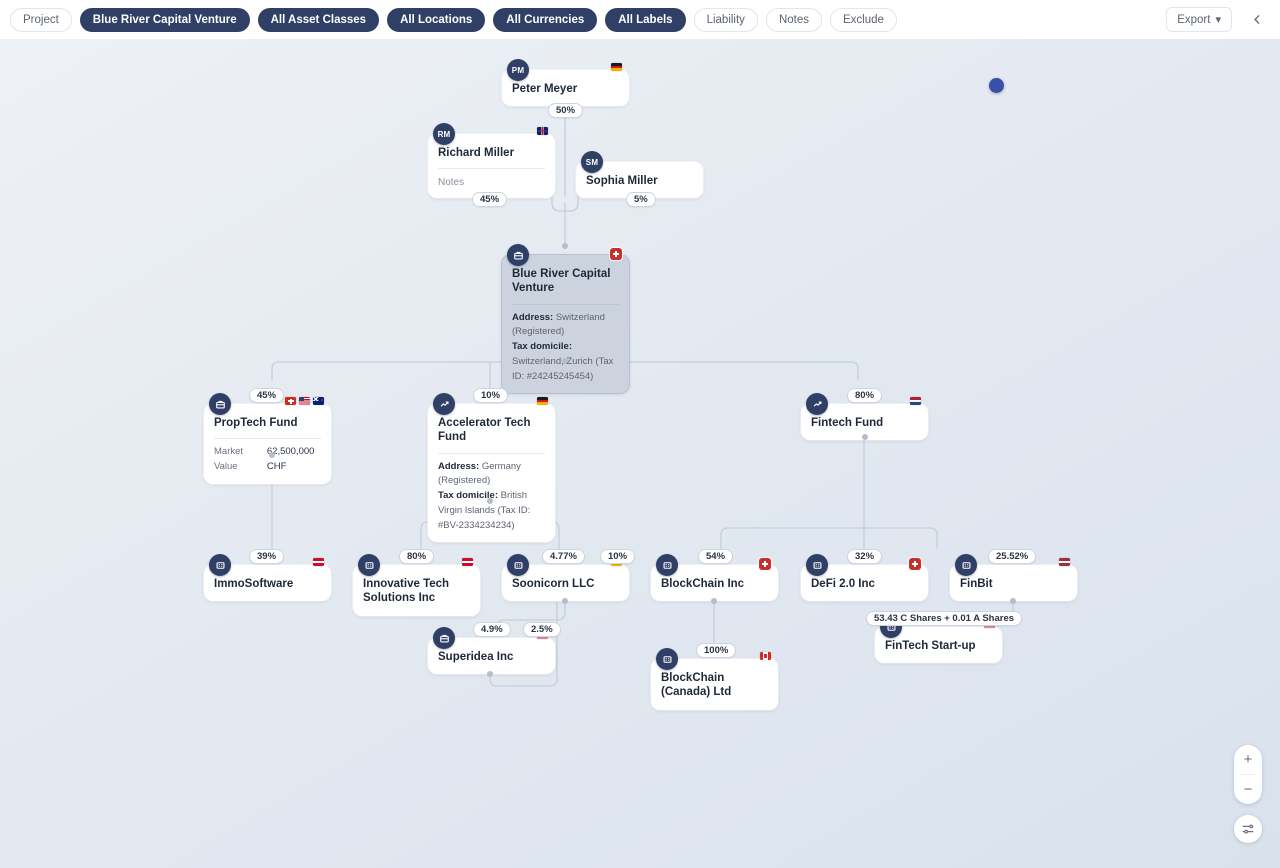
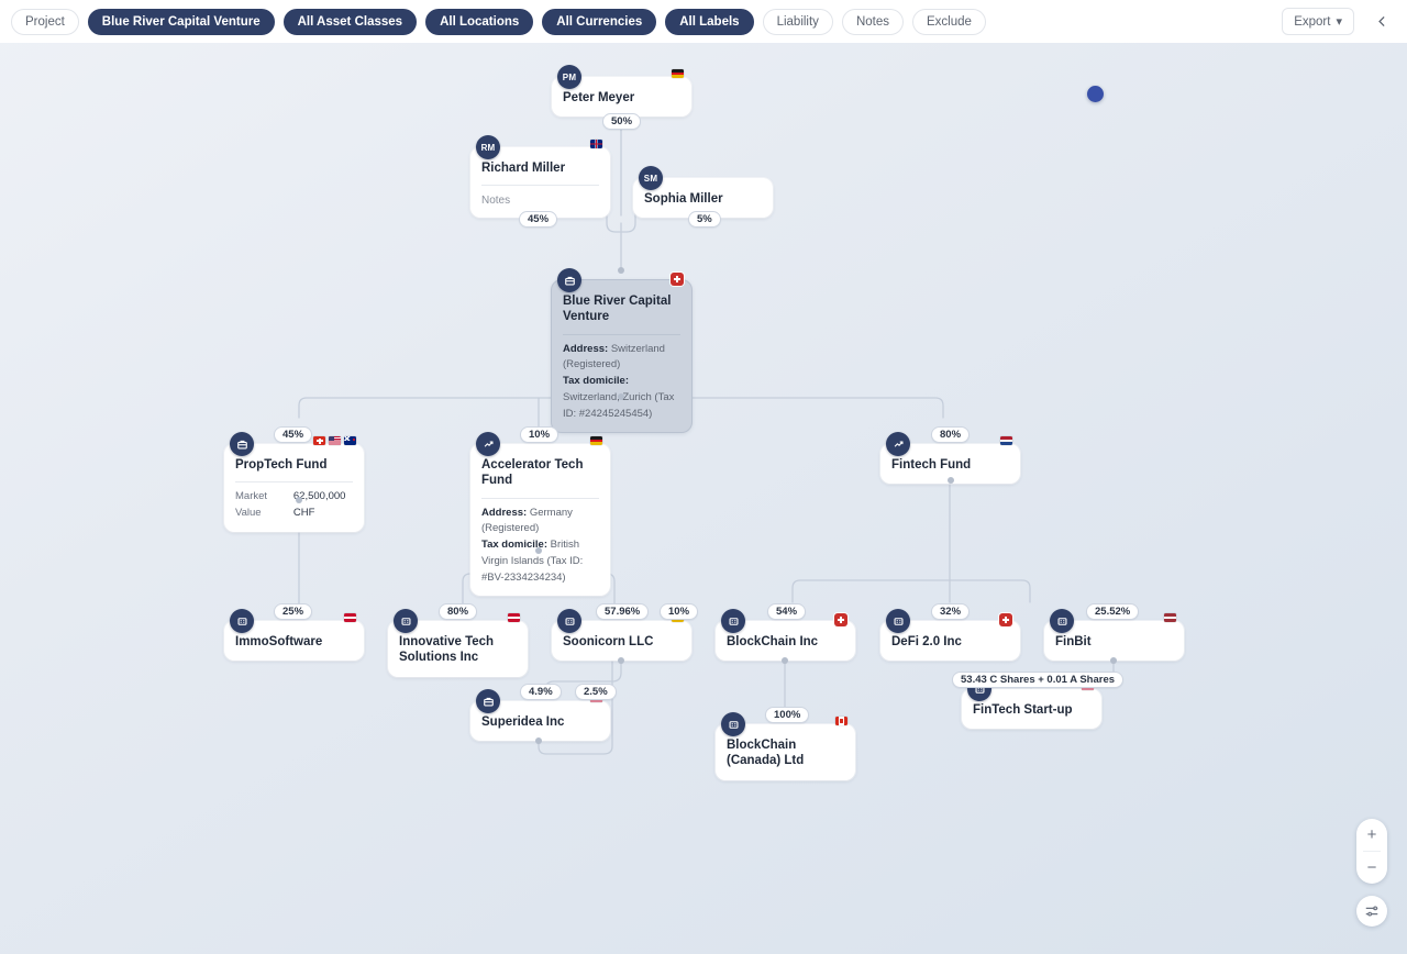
  Project
  Blue River Capital Venture
  All Asset Classes
  All Locations
  All Currencies
  All Labels
  Liability
  Notes
  Exclude
  Export
  ▾
  PM
  Peter Meyer
  RM
  Richard Miller
  Notes
  SM
  Sophia Miller
  Blue River Capital Venture
  Address: Switzerland (Registered)
  Tax domicile: Switzerland Zurich (Tax ID: #24245245454)
  PropTech Fund
  Market Value
  2,500,000 CHF
  Accelerator Tech Fund
  Address: Germany (Registered)
  Tax domicile: British Virgin Islands (Tax ID: #BV-2334234234)
  Fintech Fund
  ImmoSoftware
  Innovative Tech Solutions Inc
  Soonicorn LLC
  BlockChain Inc
  DeFi 2.0 Inc
  FinBit
  Superidea Inc
  BlockChain (Canada) Ltd
  FinTech Start-up
  50%
  45%
  5%
  45%
  10%
  80%
- 39%
+ 25%
  80%
- 4.77%
+ 57.96%
  10%
  54%
  32%
  25.52%
  4.9%
  2.5%
  100%
  53.43 C Shares + 0.01 A Shares
  +
  −
